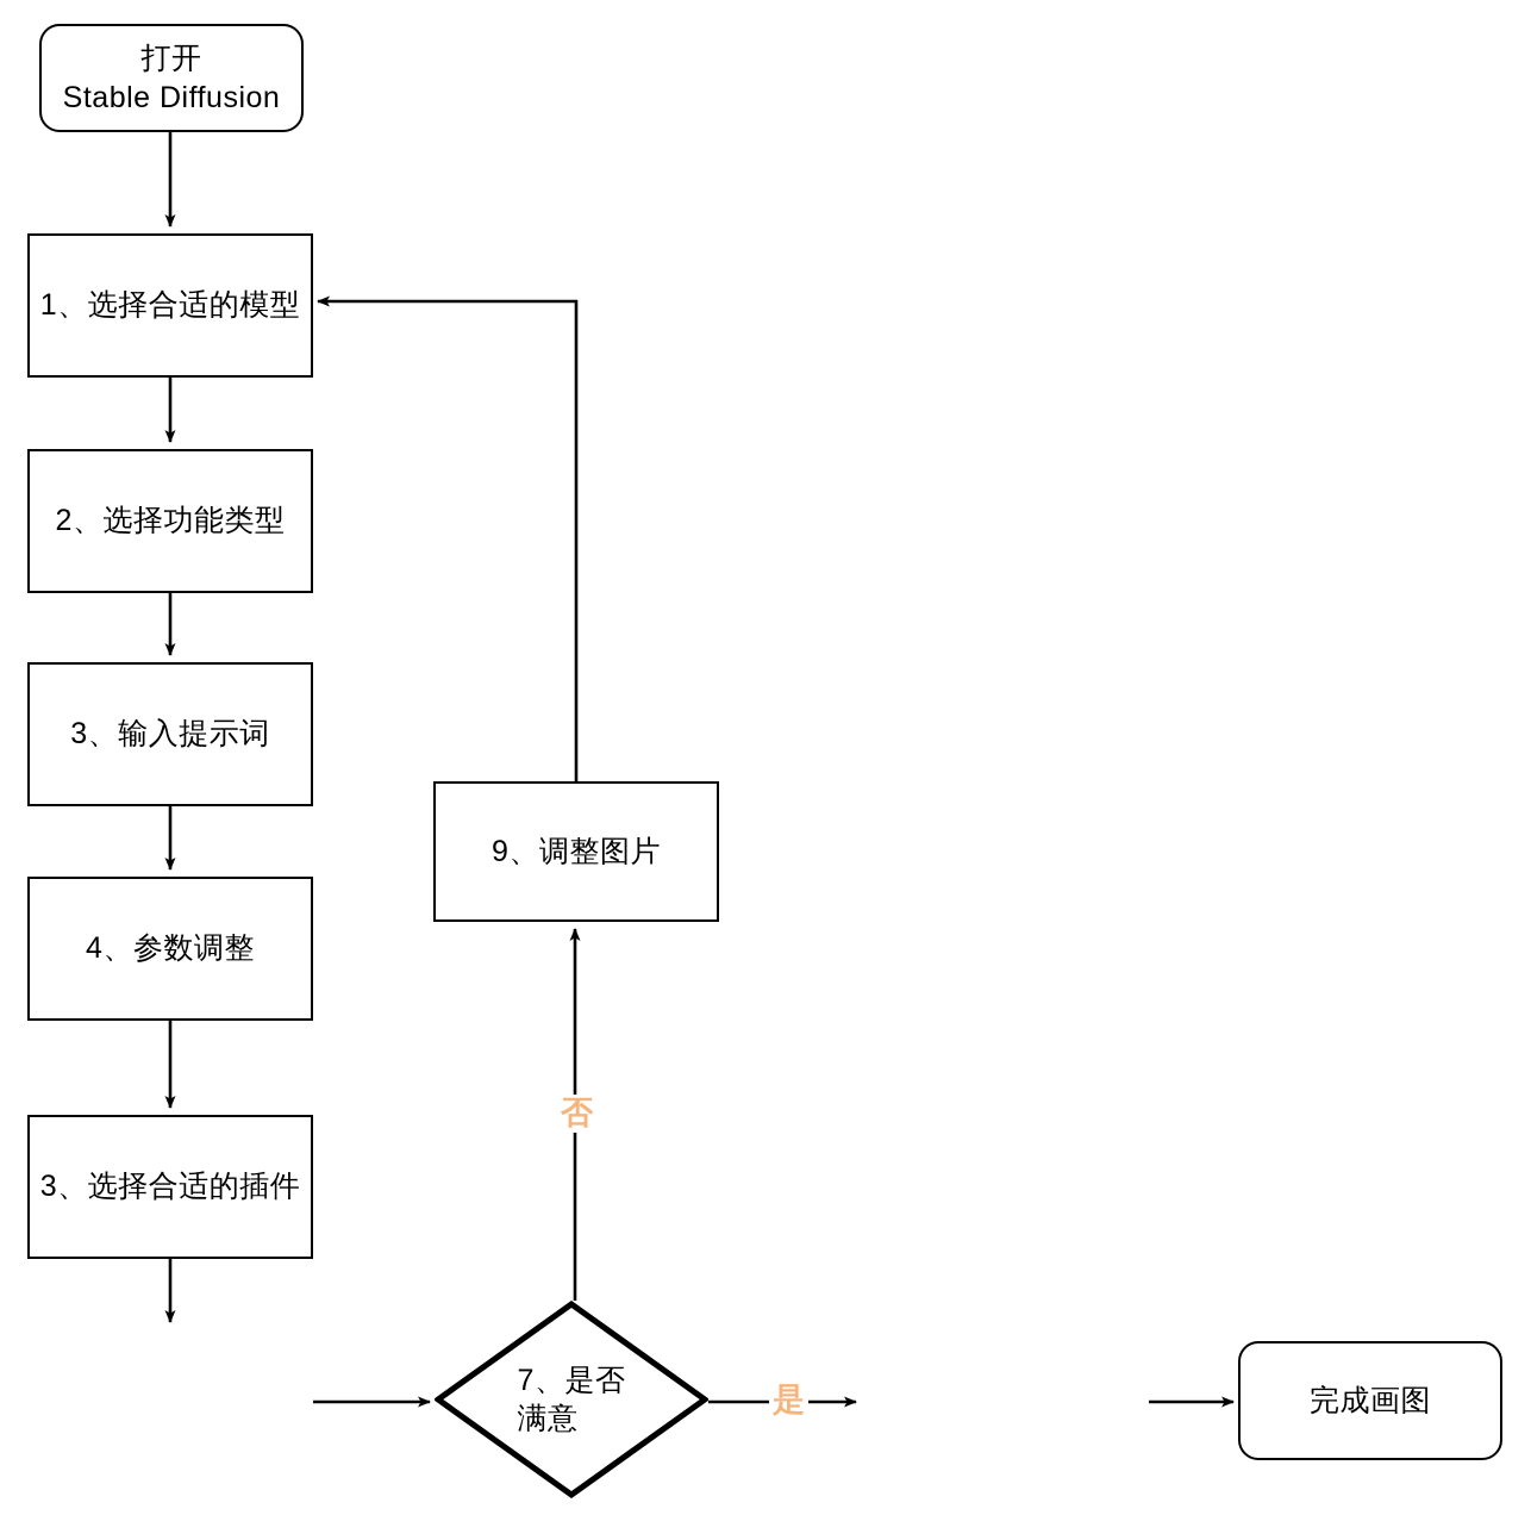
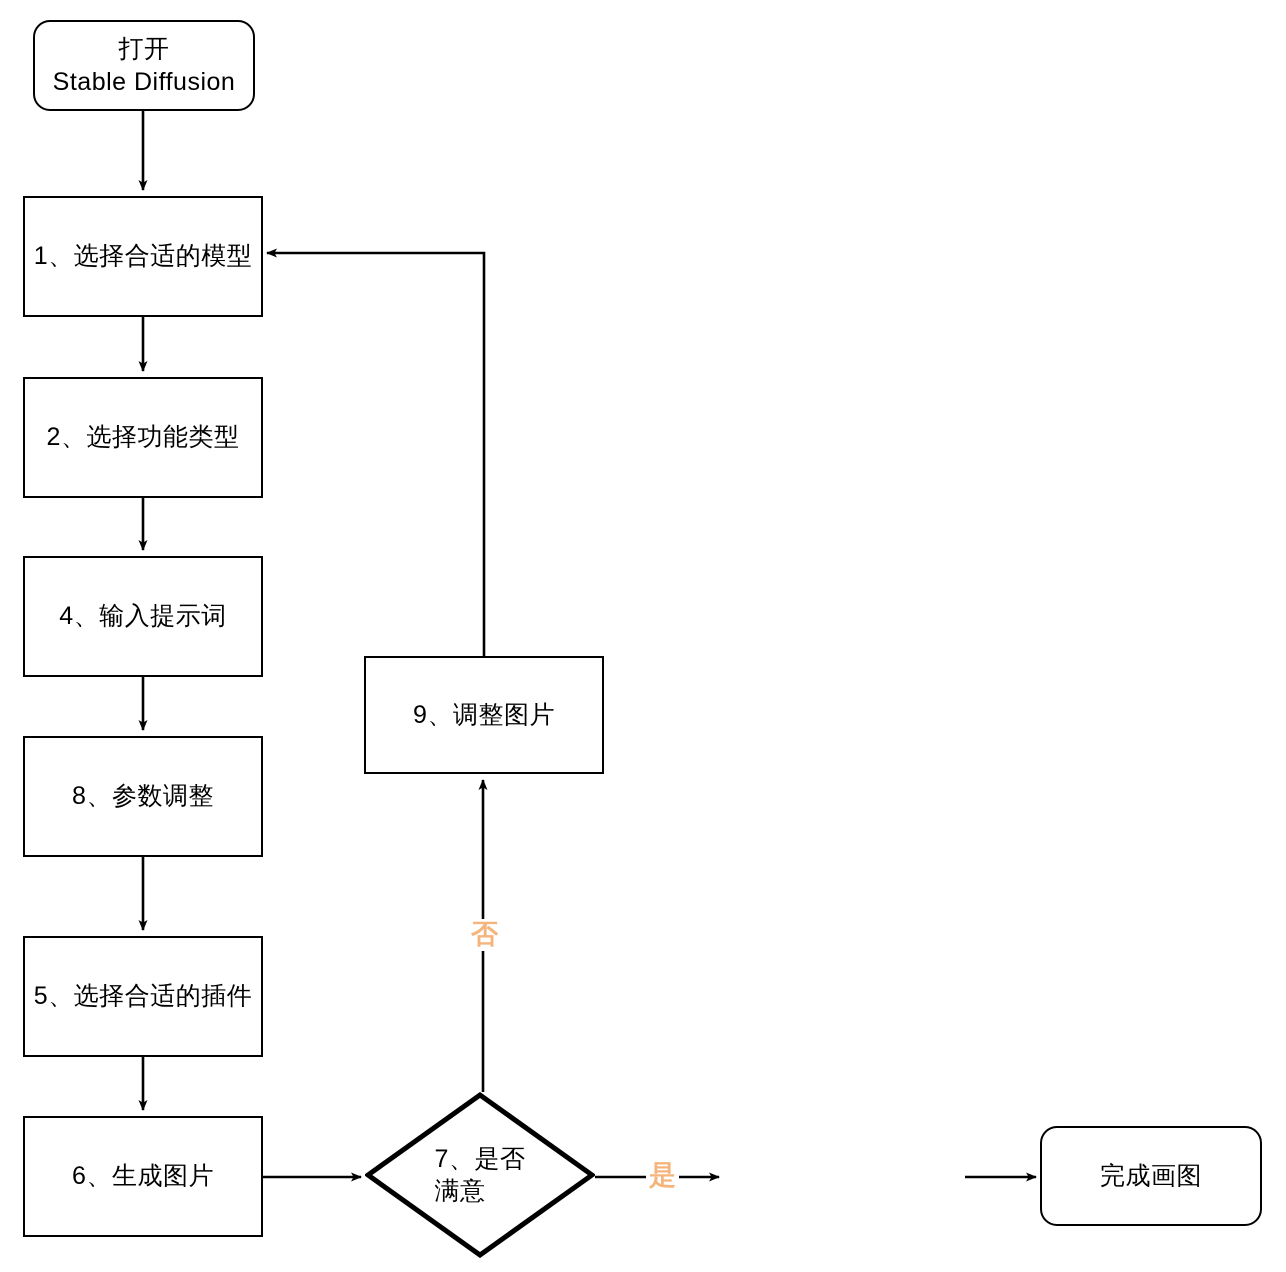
  打开
  Stable Diffusion
  1、选择合适的模型
  2、选择功能类型
- 3、输入提示词
+ 4、输入提示词
- 4、参数调整
+ 8、参数调整
- 3、选择合适的插件
+ 5、选择合适的插件
+ 6、生成图片
  9、调整图片
  7、是否
  满意
  完成画图
  是
  否
